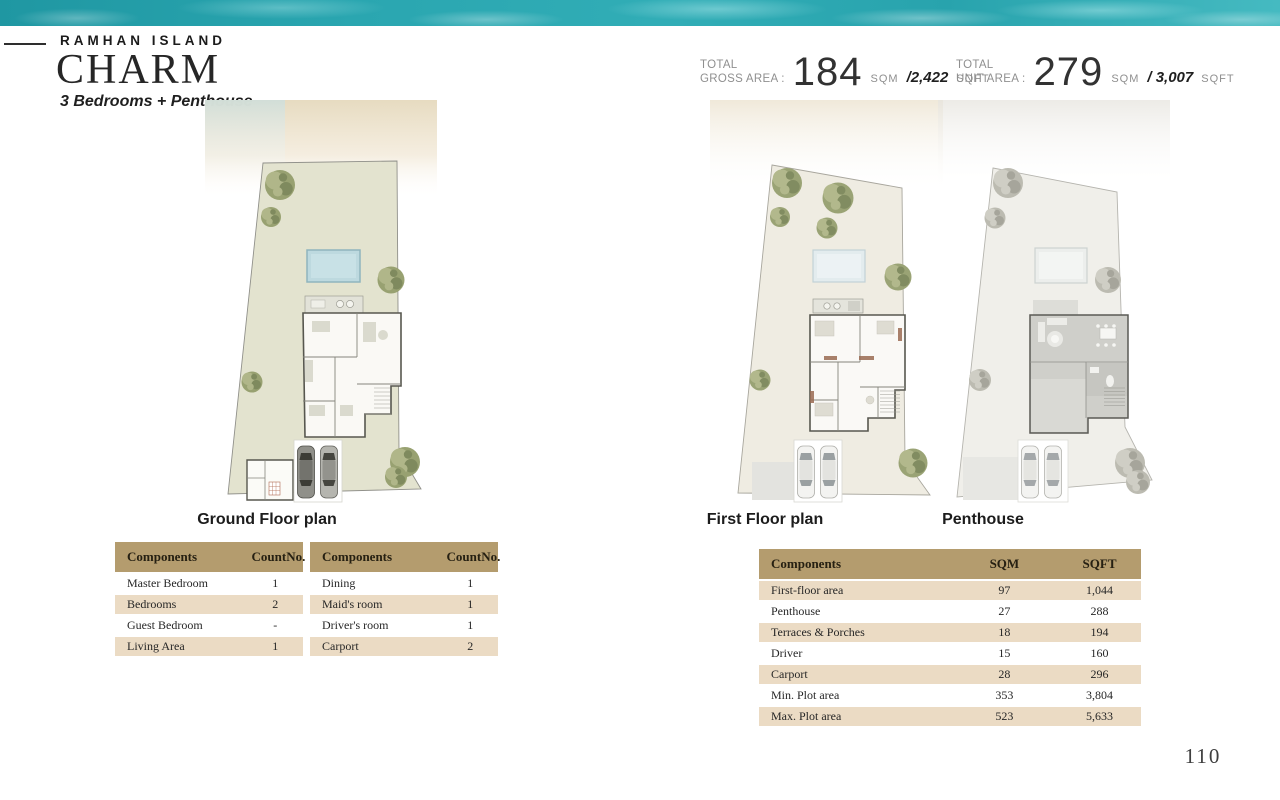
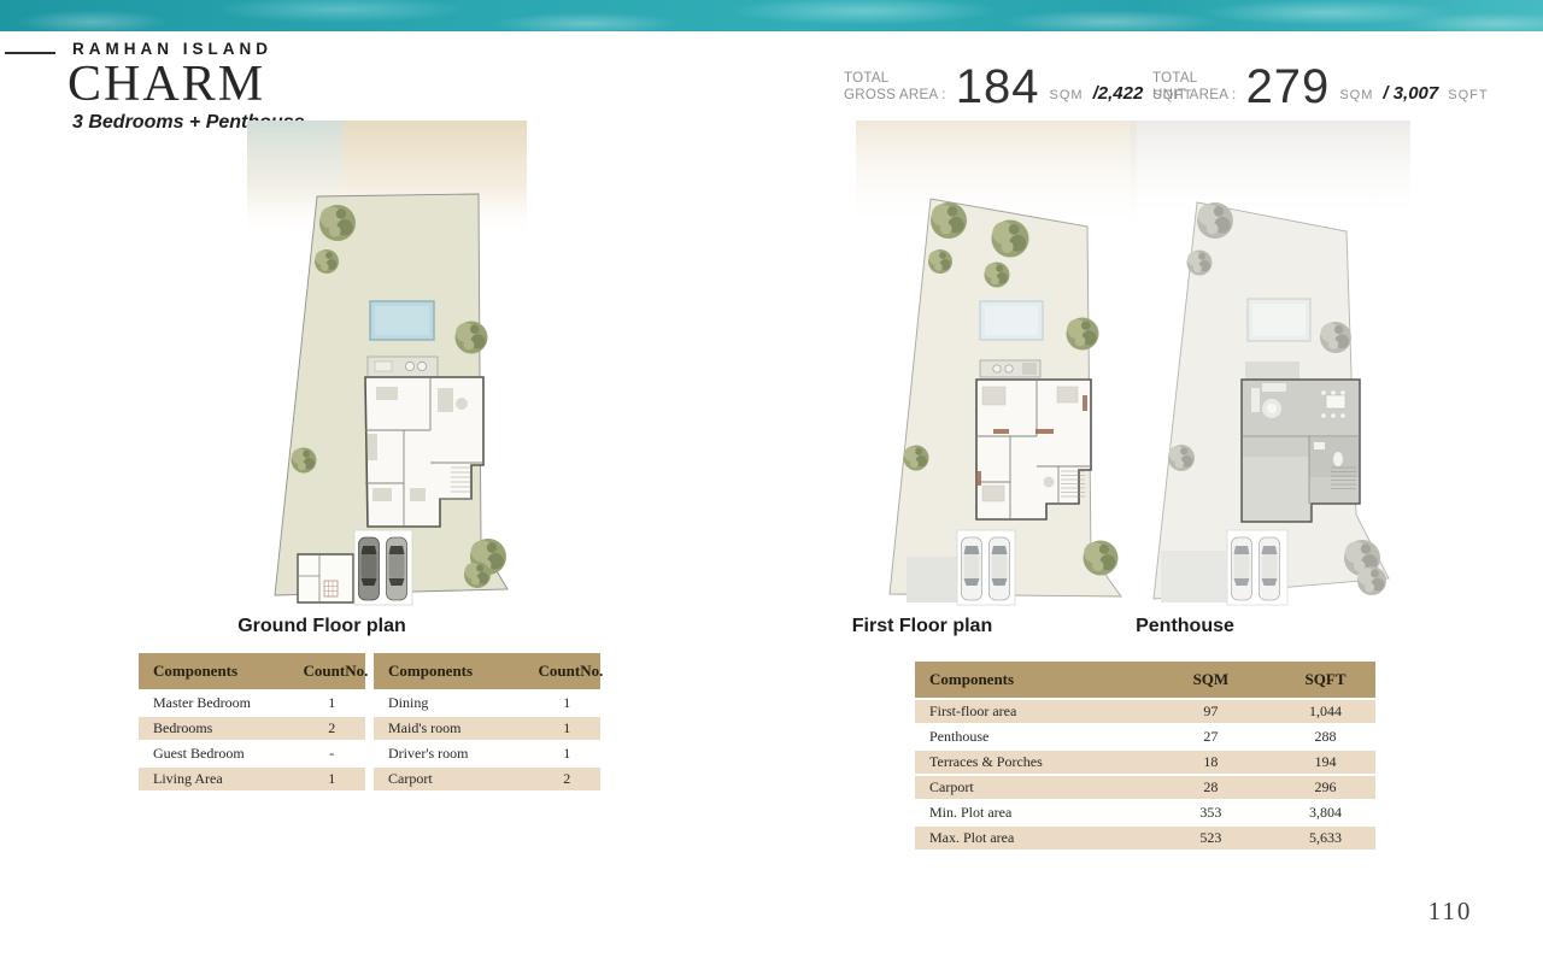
  RAMHAN ISLAND
  CHARM
  3 Bedrooms + Pent
  TOTAL
  GROSS AREA :
  184
  SQM
  /2,422
  SQFT
  TOTAL
  UNIT AREA :
  279
  SQM
  / 3,007
  SQFT
  Ground Floor plan
  First Floor plan
  Penthouse
  Components	CountNo.
  Master Bedroom	1
  Bedrooms	2
  Guest Bedroom	-
  Living Area	1
  Components	CountNo.
  Dining	1
  Maid's room	1
  Driver's room	1
  Carport	2
  Components	SQM	SQFT
  First-floor area	97	1,044
  Penthouse	27	288
  Terraces & Porches	18	194
- Driver	15	160
  Carport	28	296
  Min. Plot area	353	3,804
  Max. Plot area	523	5,633
  110
